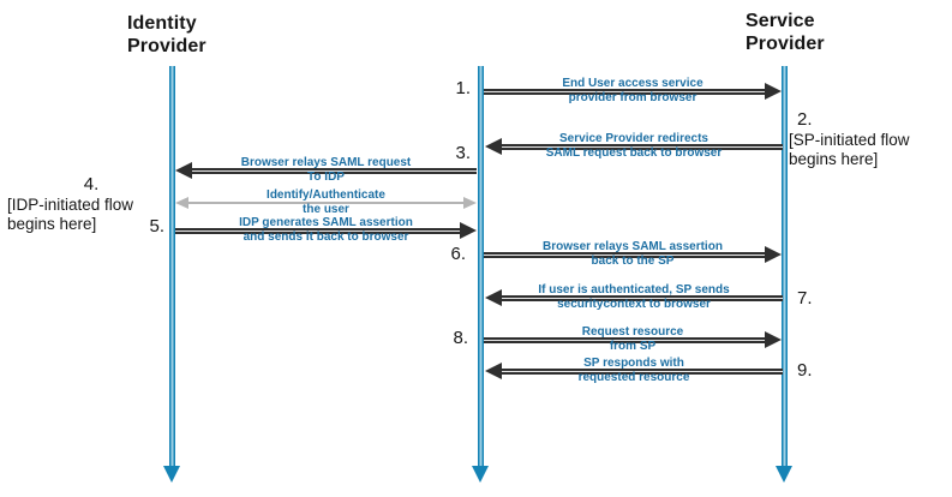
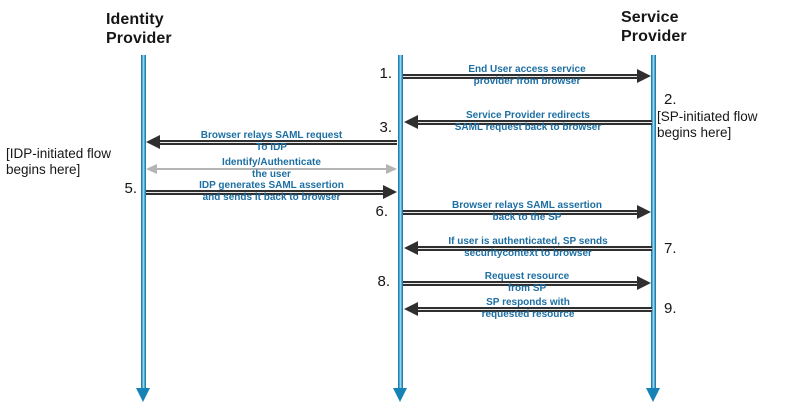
  Identity
  Provider
  Service
  Provider
  End User access service
  provider from browser
  1.
  Service Provider redirects
  SAML request back to browser
  3.
  Browser relays SAML request
  To IDP
  Identify/Authenticate
  the user
  IDP generates SAML assertion
  and sends it back to browser
  5.
  Browser relays SAML assertion
  back to the SP
  6.
  If user is authenticated, SP sends
  securitycontext to browser
  7.
  Request resource
  from SP
  8.
  SP responds with
  requested resource
  9.
  2.
  [SP-initiated flow
  begins here]
- 4.
  [IDP-initiated flow
  begins here]
